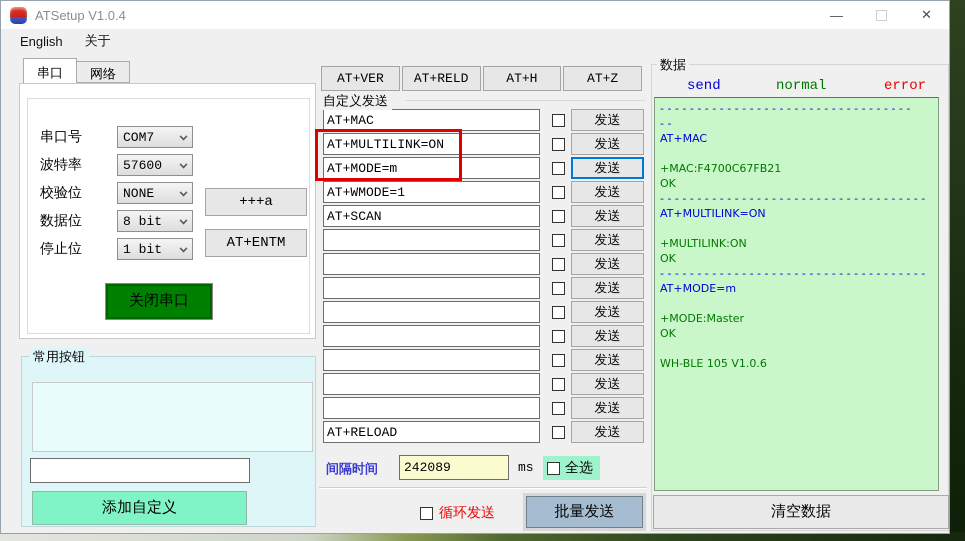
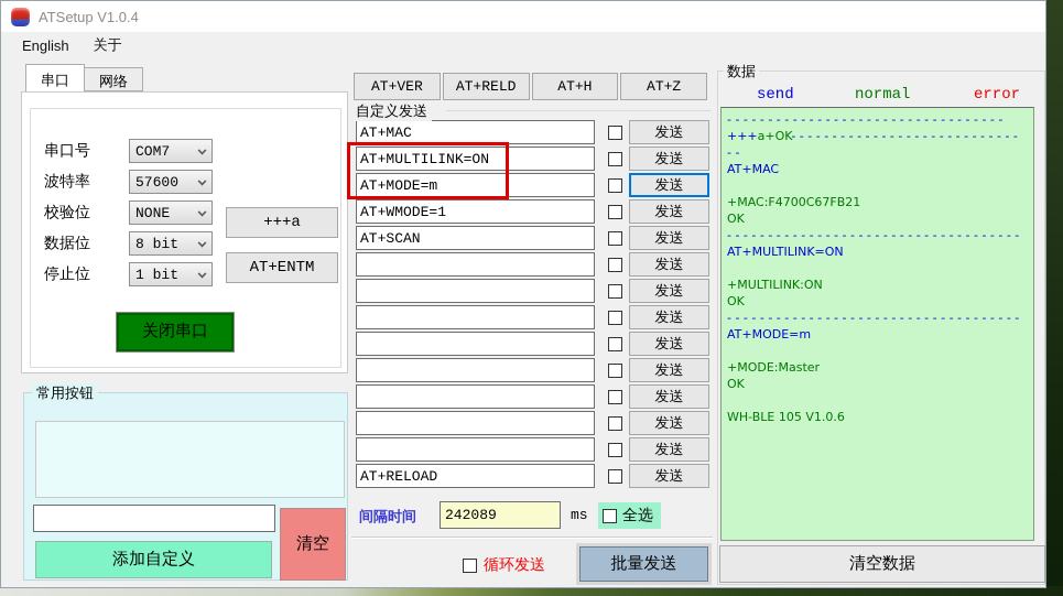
  ATSetup V1.0.4
- —
- ✕
  English
  关于
  串口
  网络
  串口号
  COM7
  波特率
  57600
  校验位
  NONE
  数据位
  8 bit
  停止位
  1 bit
  +++a
  AT+ENTM
  关闭串口
  常用按钮
  添加自定义
+ 清空
  AT+VER
  AT+RELD
  AT+H
  AT+Z
  自定义发送
  AT+MAC
  发送
  AT+MULTILINK=ON
  发送
  AT+MODE=m
  发送
  AT+WMODE=1
  发送
  AT+SCAN
  发送
  发送
  发送
  发送
  发送
  发送
  发送
  发送
  发送
  AT+RELOAD
  发送
  间隔时间
  242089
  ms
  全选
  循环发送
  批量发送
  数据
  send
  normal
  error
  - - - - - - - - - - - - - - - - - - - - - - - - - - - - - - - - - -
+ +++a+OK- - - - - - - - - - - - - - - - - - - - - - - - - - - -
  - -
  AT+MAC
  +MAC:F4700C67FB21
  OK
  - - - - - - - - - - - - - - - - - - - - - - - - - - - - - - - - - - - -
  AT+MULTILINK=ON
  +MULTILINK:ON
  OK
  - - - - - - - - - - - - - - - - - - - - - - - - - - - - - - - - - - - -
  AT+MODE=m
  +MODE:Master
  OK
  WH-BLE 105 V1.0.6
  清空数据
